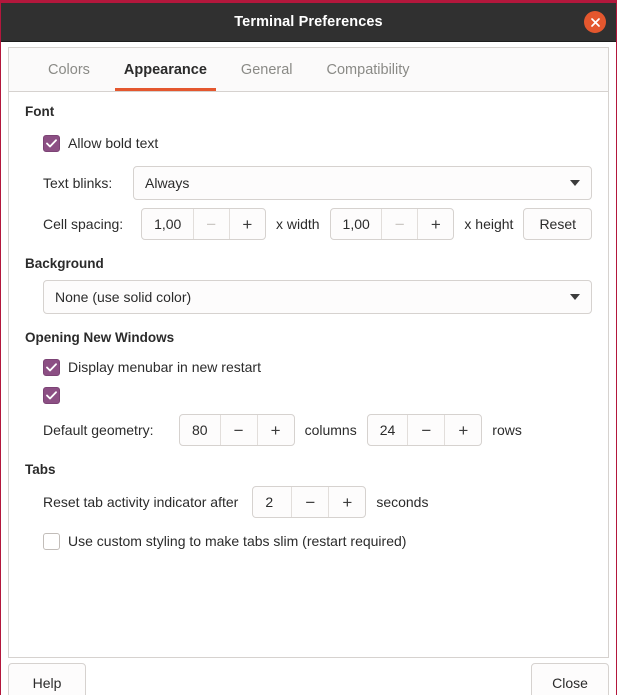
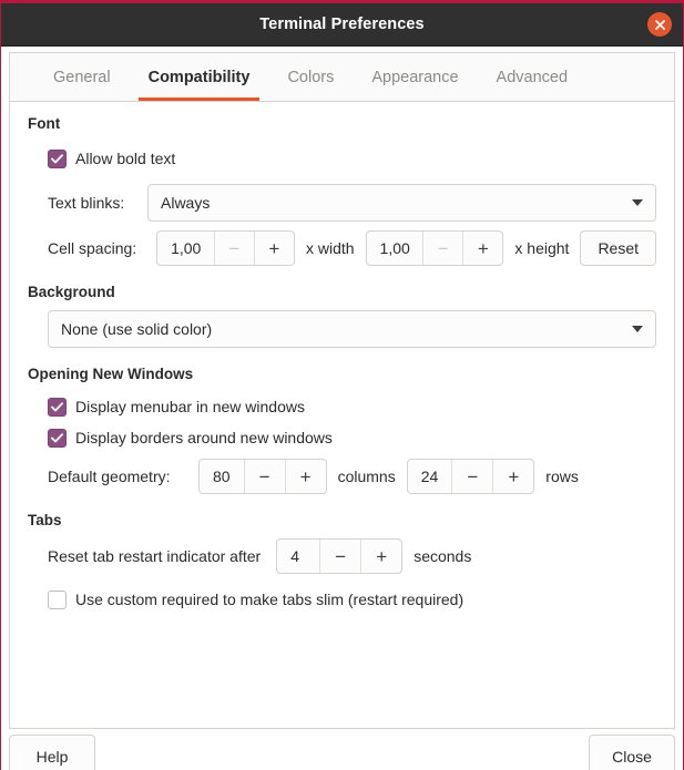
  Terminal Preferences
- Colors
+ General
- Appearance
+ Compatibility
- General
+ Colors
- Compatibility
+ Appearance
+ Advanced
  Font
  Allow bold text
  Text blinks:
  Always
  Cell spacing:
  1,00
  −
  +
  x width
  1,00
  −
  +
  x height
  Reset
  Background
  None (use solid color)
  Opening New Windows
- Display menubar in new restart
+ Display menubar in new windows
+ Display borders around new windows
  Default geometry:
  80
  −
  +
  columns
  24
  −
  +
  rows
  Tabs
- Reset tab activity indicator after
+ Reset tab restart indicator after
- 2
+ 4
  −
  +
  seconds
- Use custom styling to make tabs slim (restart required)
+ Use custom required to make tabs slim (restart required)
  Help
  Close
